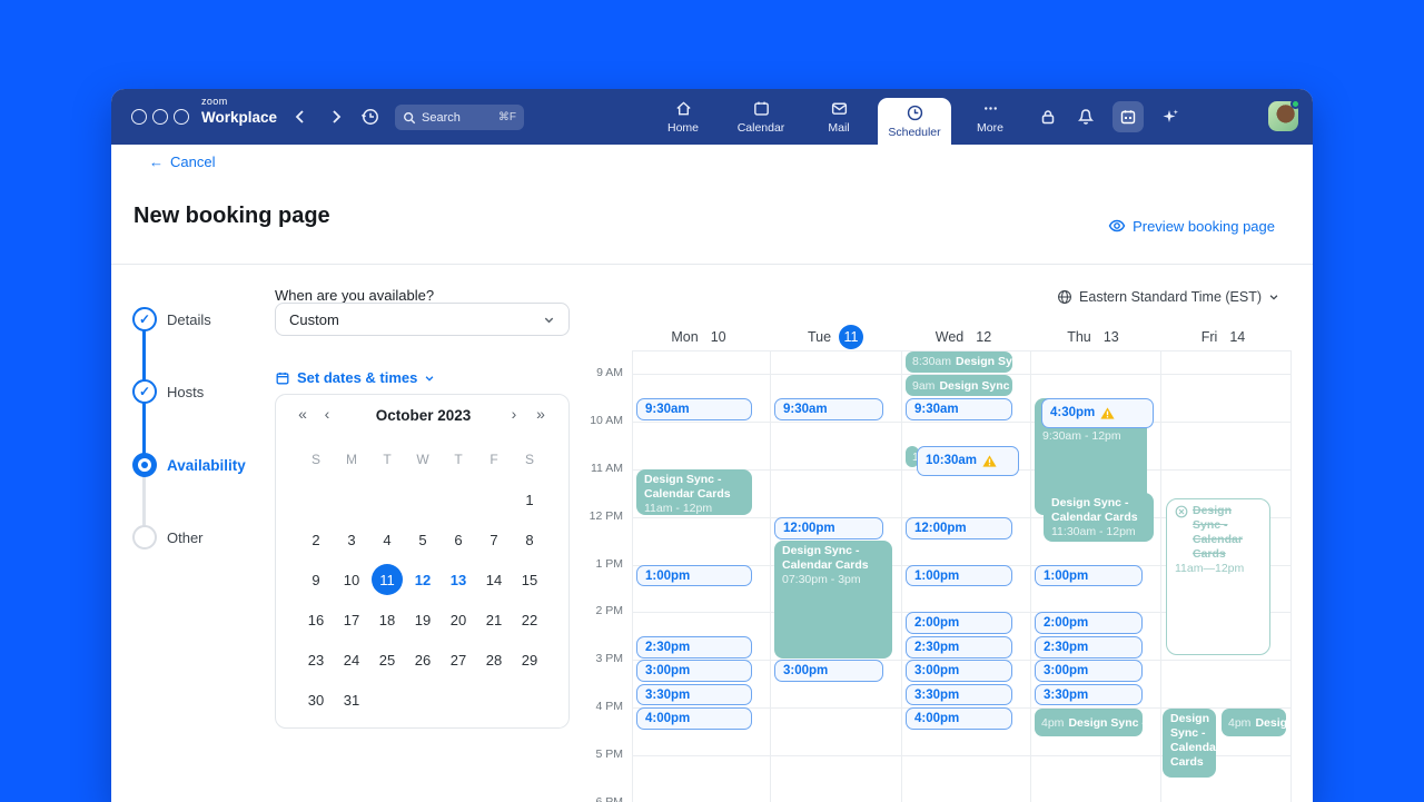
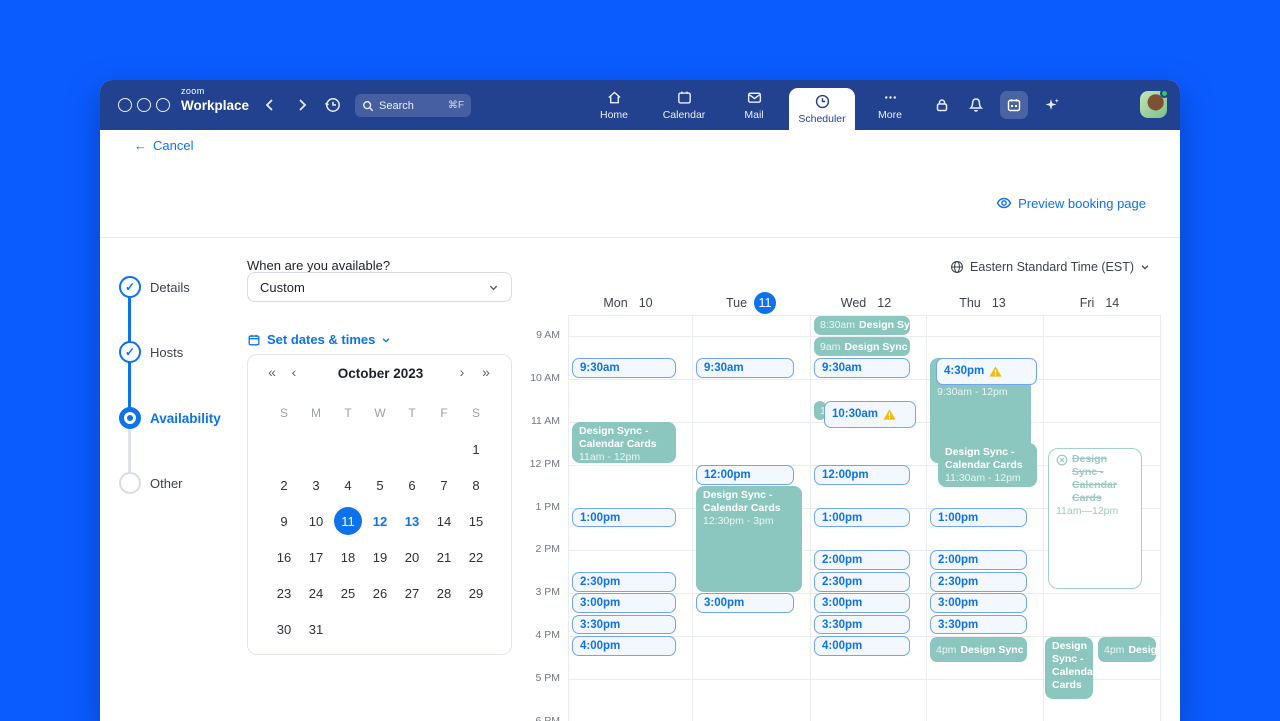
  zoom
  Workplace
  Search
  ⌘F
  Home
  Calendar
  Mail
  Scheduler
  More
  ←
  Cancel
- New booking page
  Preview booking page
  When are you available?
  Custom
  Set dates & times
  «
  ‹
  October 2023
  ›
  »
  S
  M
  T
  W
  T
  F
  S
  1
  2
  3
  4
  5
  6
  7
  8
  9
  10
  11
  12
  13
  14
  15
  16
  17
  18
  19
  20
  21
  22
  23
  24
  25
  26
  27
  28
  29
  30
  31
  Eastern Standard Time (EST)
  ✓
  Details
  ✓
  Hosts
  Availability
  Other
  9 AM
  10 AM
  11 AM
  12 PM
  1 PM
  2 PM
  3 PM
  4 PM
  5 PM
  Mon
  10
  Tue
  11
  Wed
  12
  Thu
  13
  Fri
  14
  9:30am
  Design Sync - Calendar Cards
  11am - 12pm
  1:00pm
  2:30pm
  3:00pm
  3:30pm
  4:00pm
  9:30am
  12:00pm
  Design Sync - Calendar Cards
- 07:30pm - 3pm
+ 12:30pm - 3pm
  3:00pm
  8:30am
  Design Sy
  9am
  Design Sync
  9:30am
  10:30am
  12:00pm
  1:00pm
  2:00pm
  2:30pm
  3:00pm
  3:30pm
  4:00pm
  9:30am - 12pm
  4:30pm
  Design Sync - Calendar Cards
  11:30am - 12pm
  1:00pm
  2:00pm
  2:30pm
  3:00pm
  3:30pm
  4pm
  Design Sync
  Design Sync - Calendar Cards
  11am—12pm
  Design Sync - Calenda Cards
  4pm
  Desig
